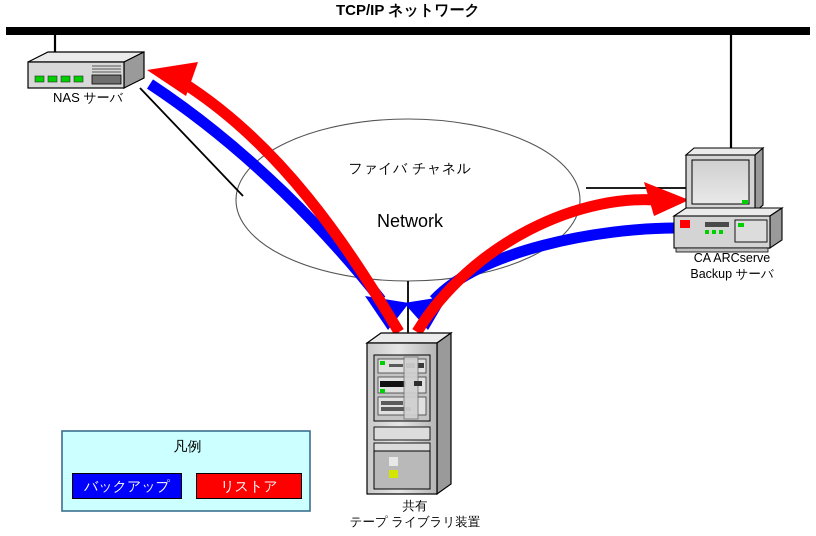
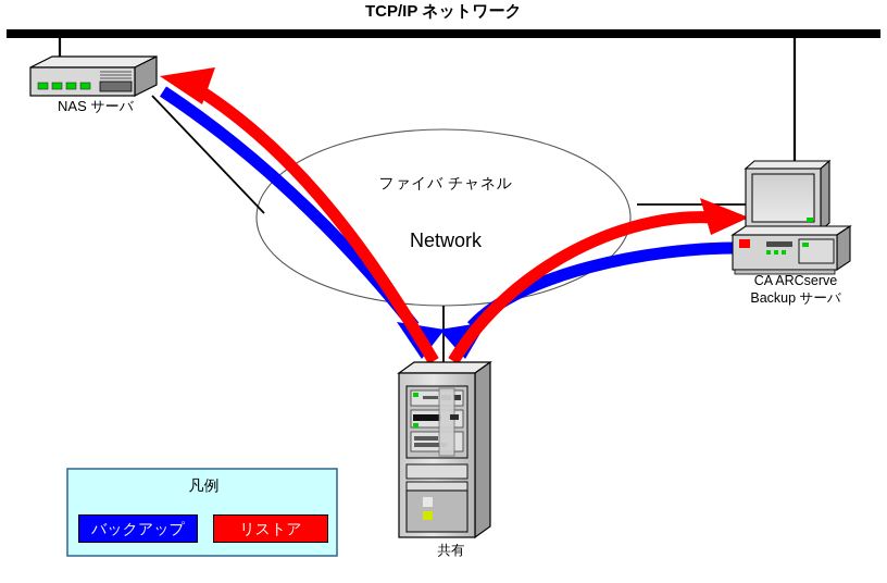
  TCP/IP ネットワーク
  NAS サーバ
  CA ARCserve
  Backup サーバ
  共有
- テープ ライブラリ装置
  ファイバ チャネル
  Network
  凡例
  バックアップ
  リストア
